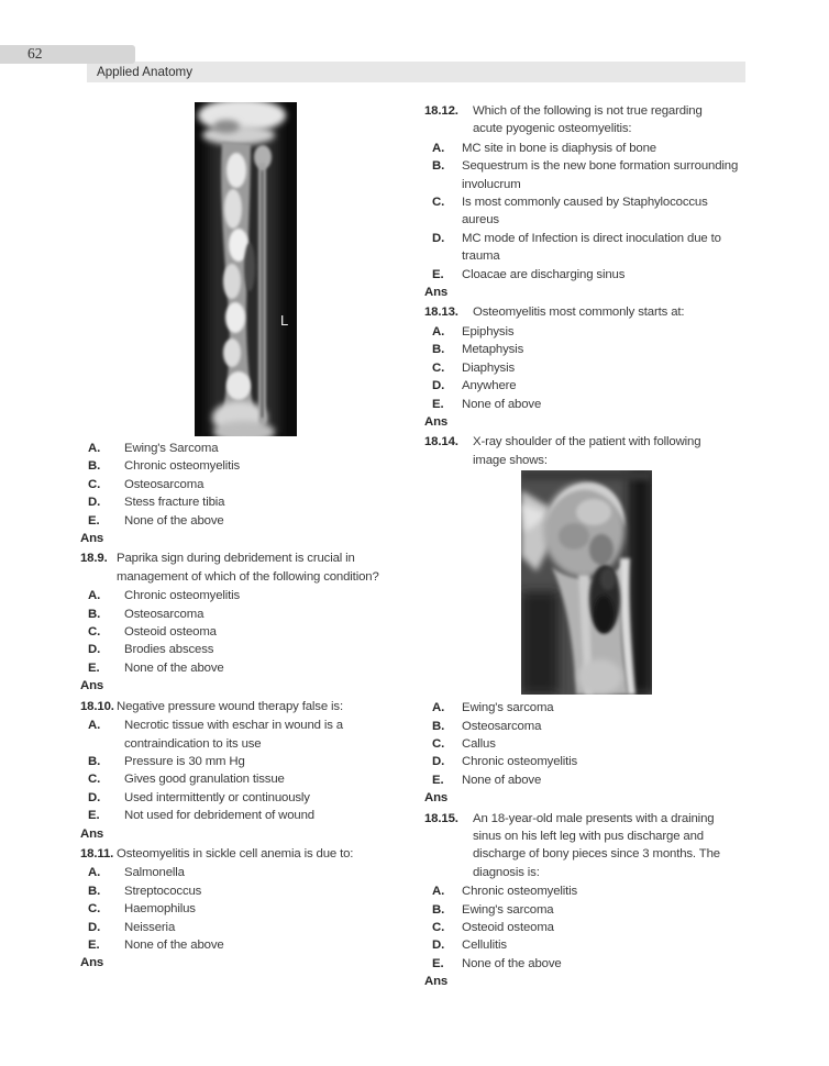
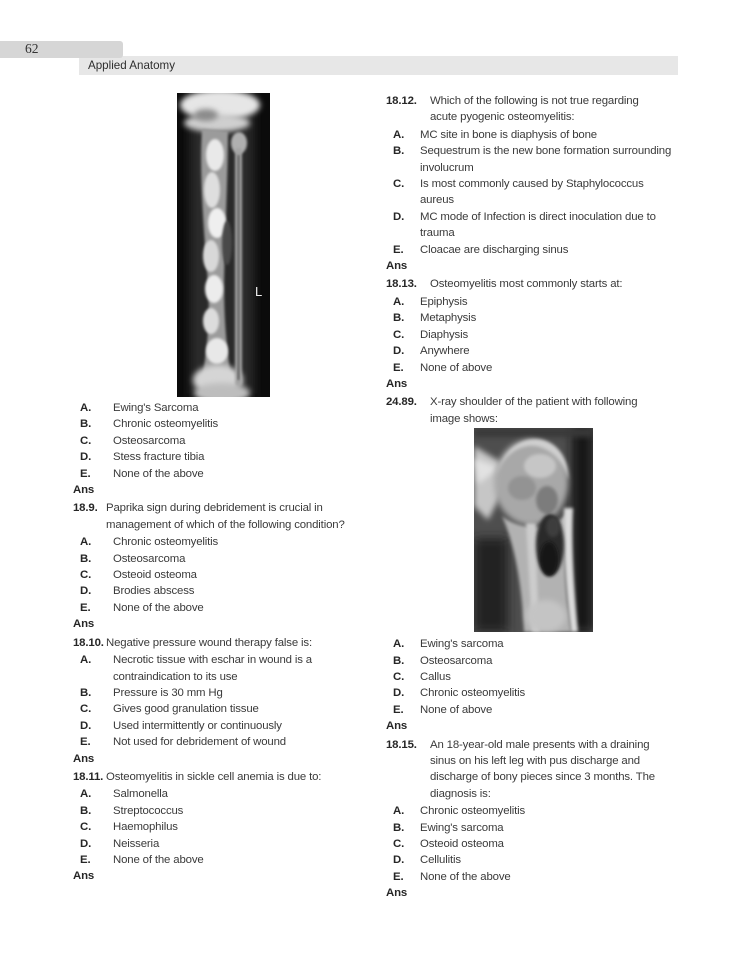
  62
  Applied Anatomy
  L
  A.
  Ewing's Sarcoma
  B.
  Chronic osteomyelitis
  C.
  Osteosarcoma
  D.
  Stess fracture tibia
  E.
  None of the above
  Ans
  18.9.
  Paprika sign during debridement is crucial in
  management of which of the following condition?
  A.
  Chronic osteomyelitis
  B.
  Osteosarcoma
  C.
  Osteoid osteoma
  D.
  Brodies abscess
  E.
  None of the above
  Ans
  18.10.
  Negative pressure wound therapy false is:
  A.
  Necrotic tissue with eschar in wound is a
  contraindication to its use
  B.
  Pressure is 30 mm Hg
  C.
  Gives good granulation tissue
  D.
  Used intermittently or continuously
  E.
  Not used for debridement of wound
  Ans
  18.11.
  Osteomyelitis in sickle cell anemia is due to:
  A.
  Salmonella
  B.
  Streptococcus
  C.
  Haemophilus
  D.
  Neisseria
  E.
  None of the above
  Ans
  18.12.
  Which of the following is not true regarding
  acute pyogenic osteomyelitis:
  A.
  MC site in bone is diaphysis of bone
  B.
  Sequestrum is the new bone formation surrounding
  involucrum
  C.
  Is most commonly caused by Staphylococcus
  aureus
  D.
  MC mode of Infection is direct inoculation due to
  trauma
  E.
  Cloacae are discharging sinus
  Ans
  18.13.
  Osteomyelitis most commonly starts at:
  A.
  Epiphysis
  B.
  Metaphysis
  C.
  Diaphysis
  D.
  Anywhere
  E.
  None of above
  Ans
- 18.14.
+ 24.89.
  X-ray shoulder of the patient with following
  image shows:
  A.
  Ewing's sarcoma
  B.
  Osteosarcoma
  C.
  Callus
  D.
  Chronic osteomyelitis
  E.
  None of above
  Ans
  18.15.
  An 18-year-old male presents with a draining
  sinus on his left leg with pus discharge and
  discharge of bony pieces since 3 months. The
  diagnosis is:
  A.
  Chronic osteomyelitis
  B.
  Ewing's sarcoma
  C.
  Osteoid osteoma
  D.
  Cellulitis
  E.
  None of the above
  Ans
